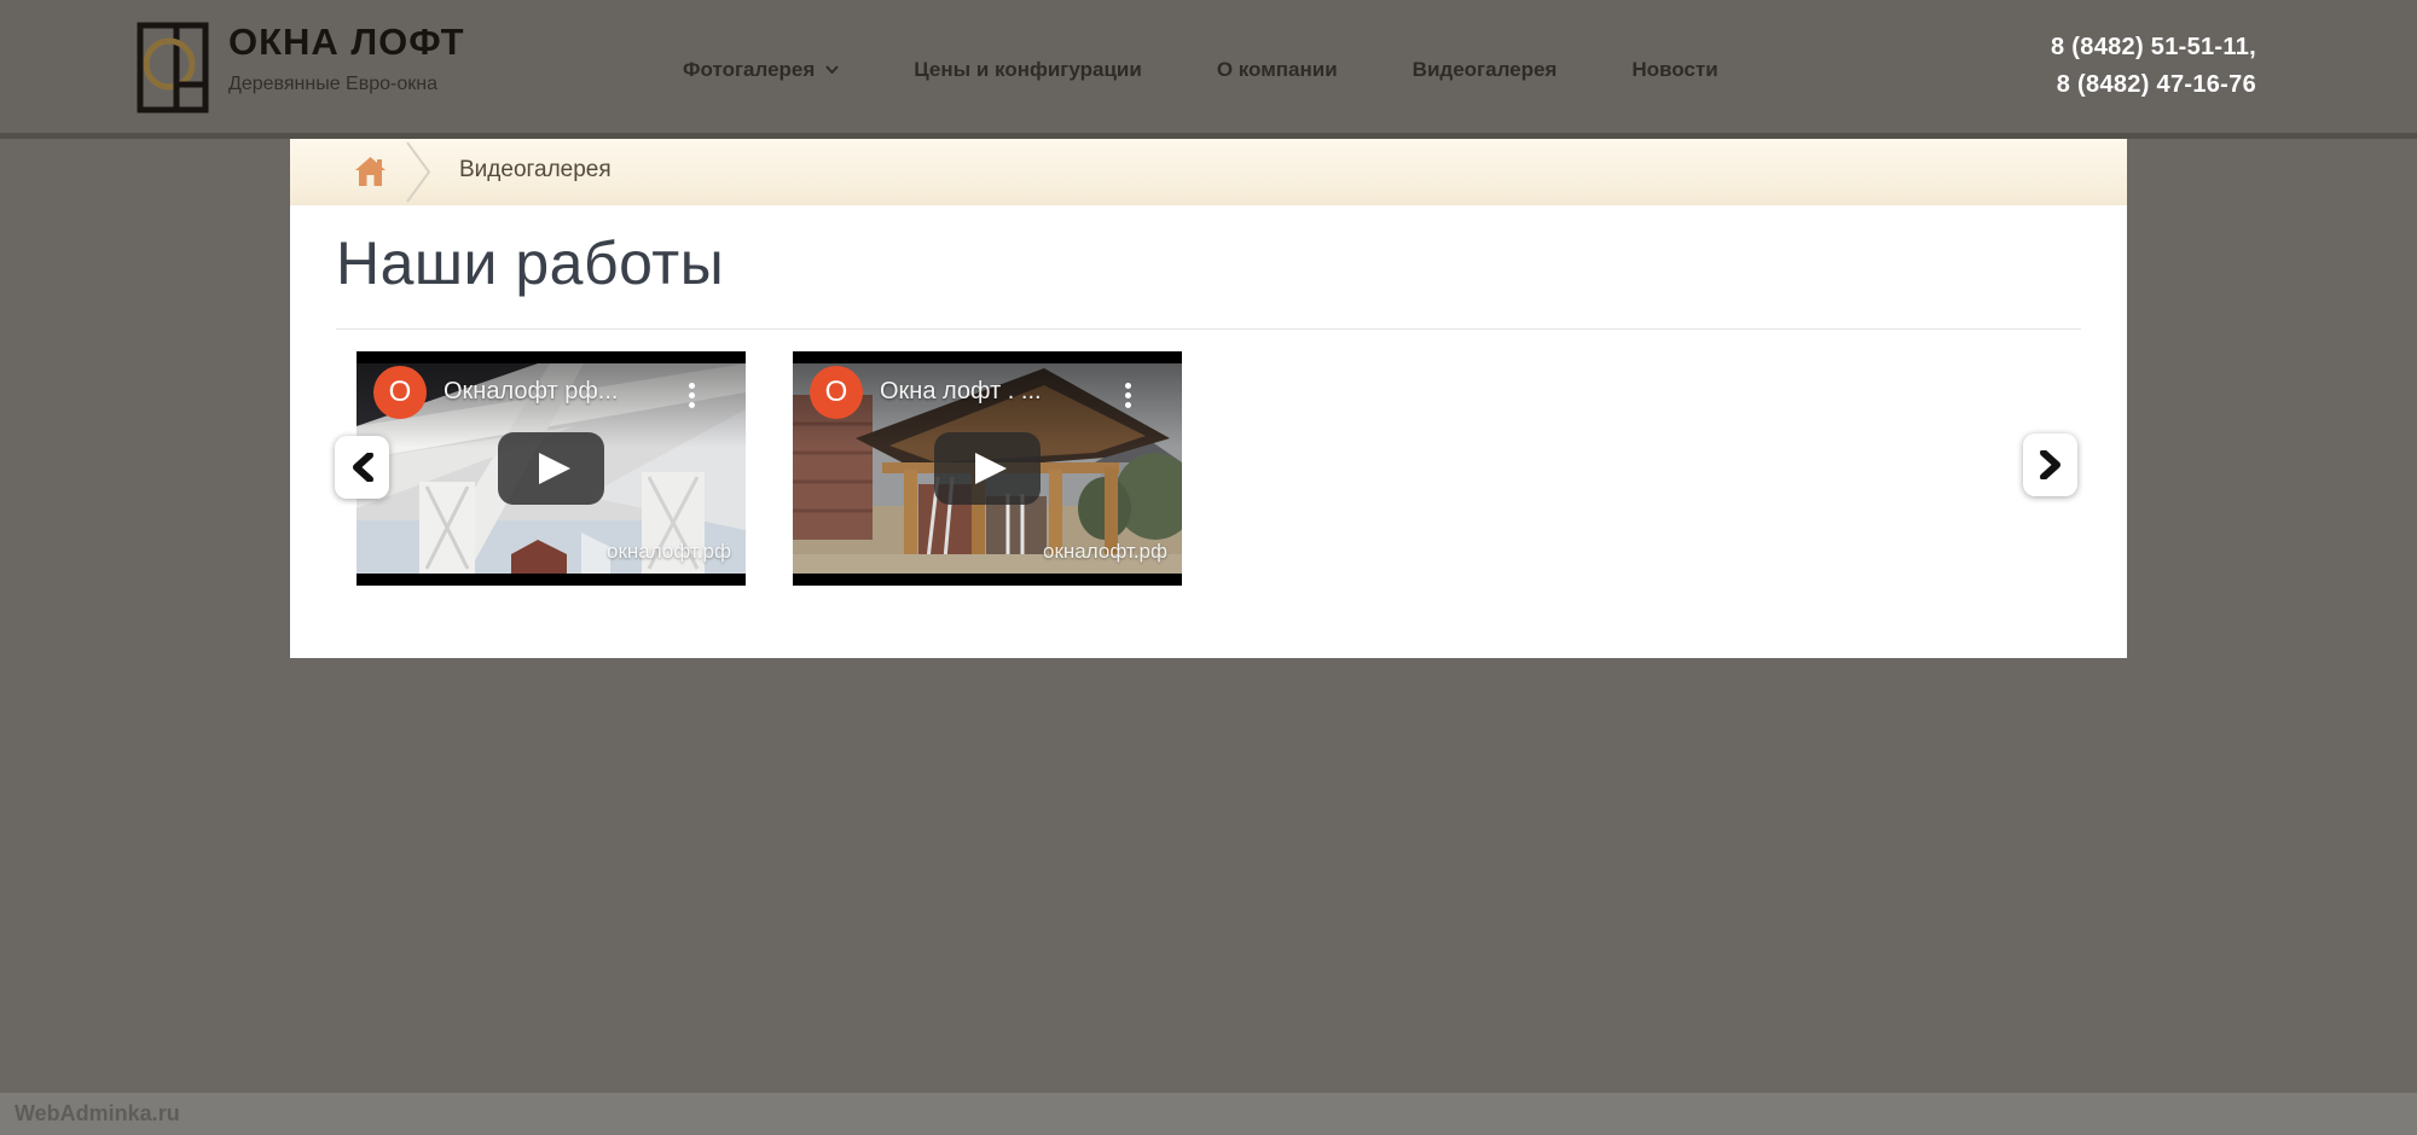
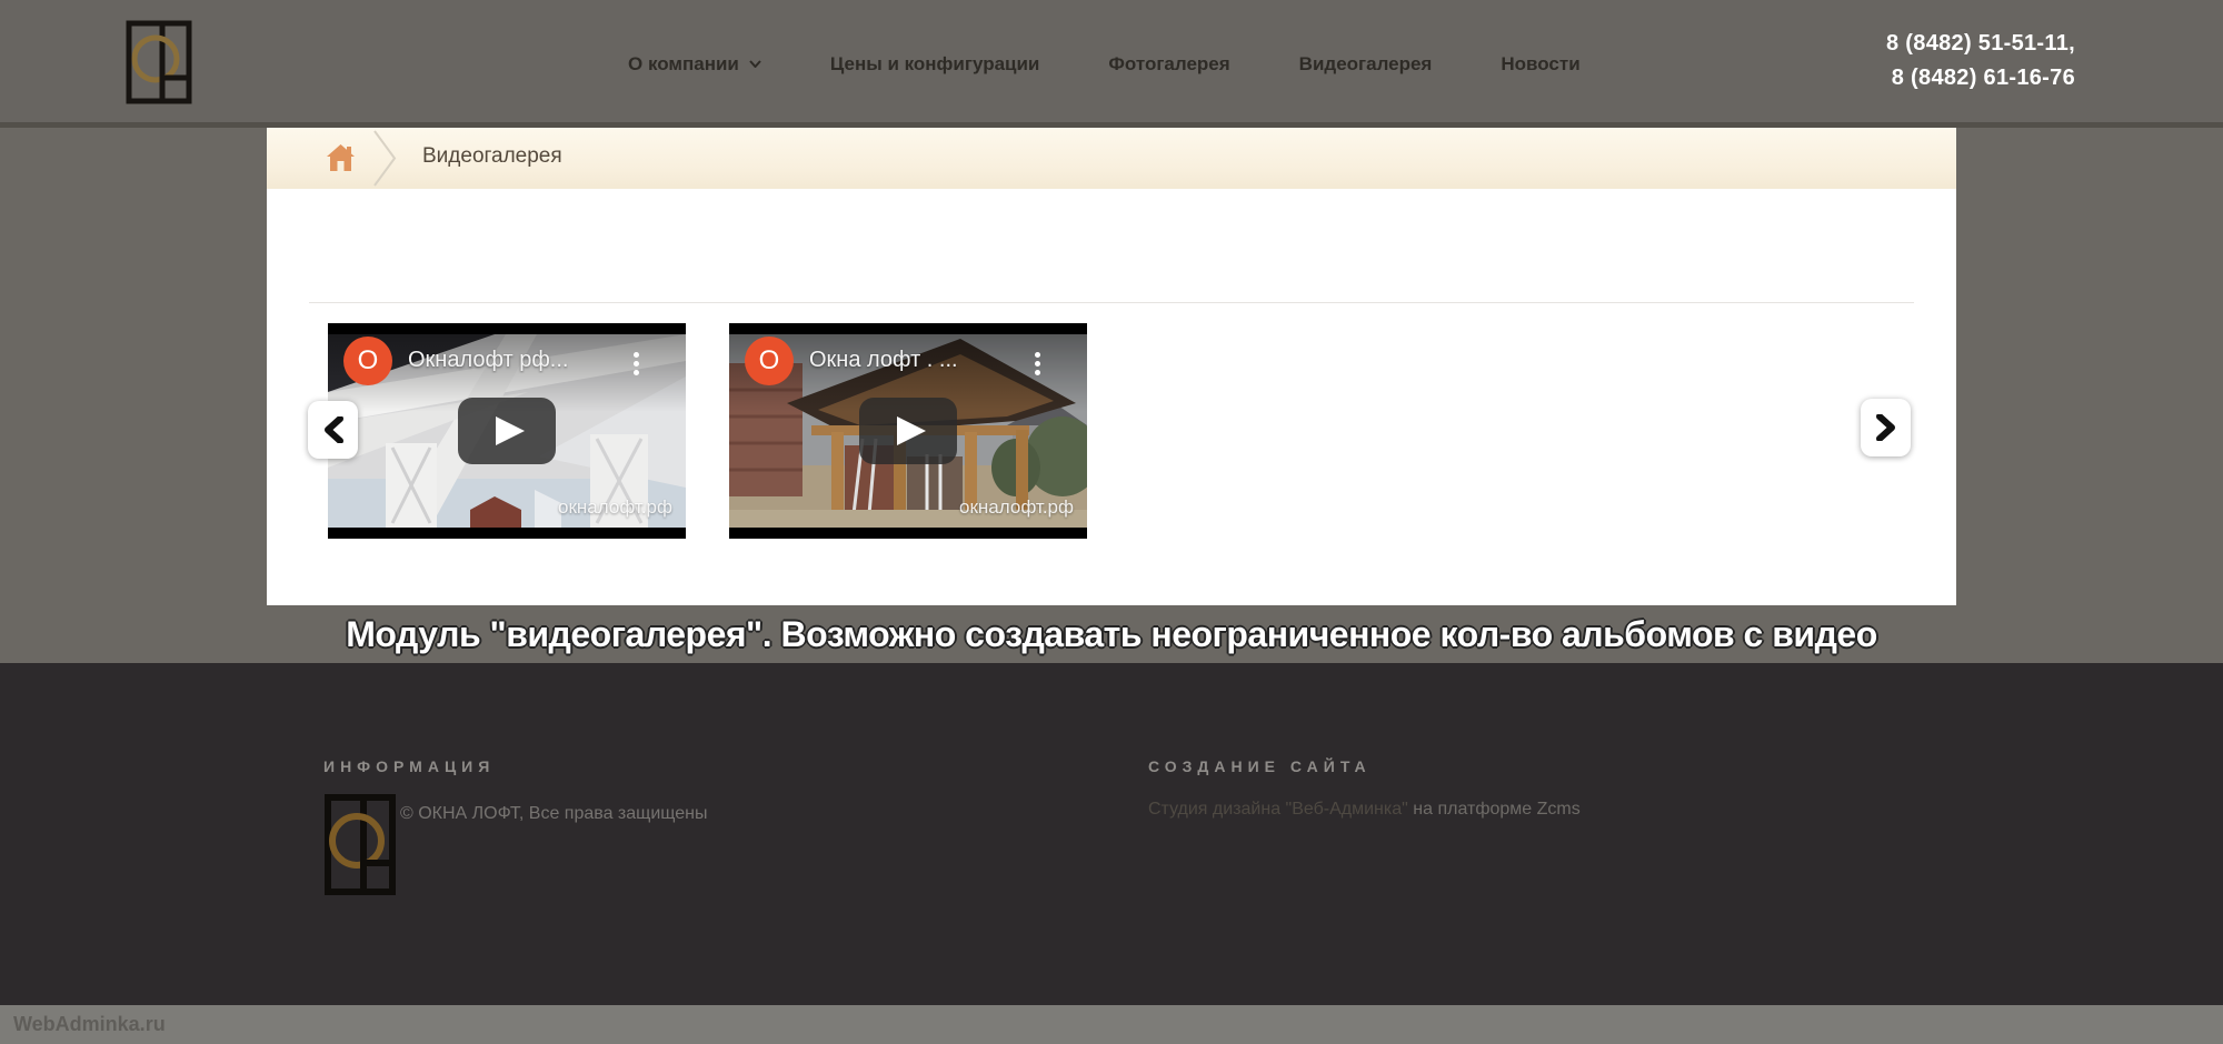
- ОКНА ЛОФТ
- Деревянные Евро-окна
- Фотогалерея
+ О компании
  Цены и конфигурации
- О компании
+ Фотогалерея
  Видеогалерея
  Новости
  8 (8482) 51-51-11,
- 8 (8482) 47-16-76
+ 8 (8482) 61-16-76
  Видеогалерея
- Наши работы
  О
  Окналофт рф...
  окналофт.рф
  О
  Окна лофт . ...
  окналофт.рф
+ Модуль "видеогалерея". Возможно создавать неограниченное кол-во альбомов с видео
+ ИНФОРМАЦИЯ
+ © ОКНА ЛОФТ, Все права защищены
+ СОЗДАНИЕ САЙТА
+ Студия дизайна "Веб-Админка" на платформе Zcms
  WebAdminka.ru
